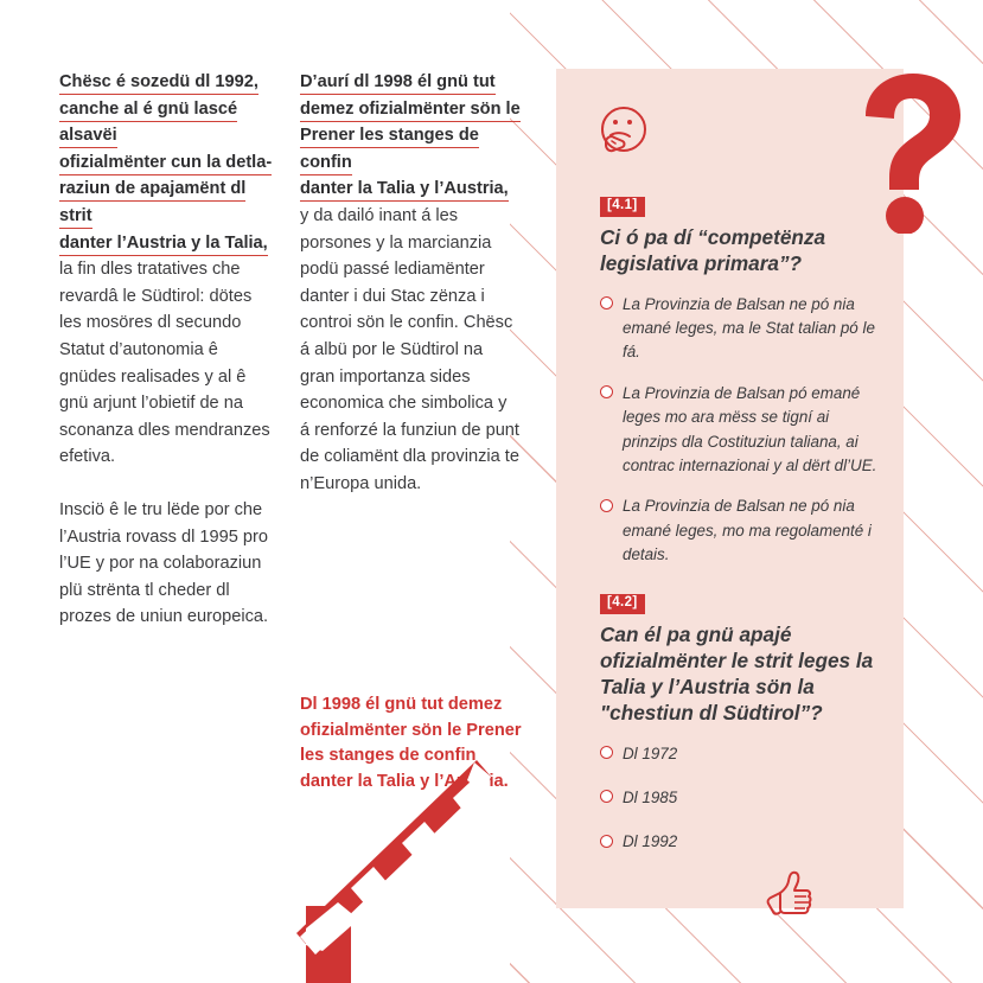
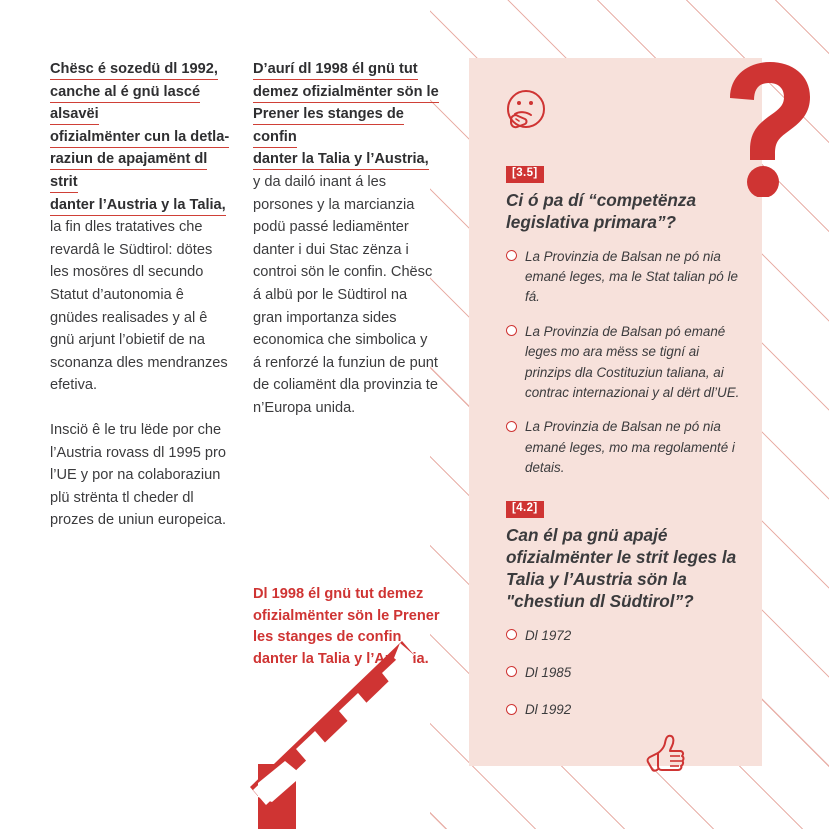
  Chësc é sozedü dl 1992,
  canche al é gnü lascé alsavëi
  ofizialmënter cun la detla-
  raziun de apajamënt dl strit
  danter l’Austria y la Talia,
  la fin dles tratatives che revardâ le Südtirol: dötes les mosöres dl secundo Statut d’autonomia ê gnüdes realisades y al ê gnü arjunt l’obietif de na sconanza dles mendranzes efetiva.
  Insciö ê le tru lëde por che l’Austria rovass dl 1995 pro l’UE y por na colaboraziun plü strënta tl cheder dl prozes de uniun europeica.
  D’aurí dl 1998 él gnü tut
  demez ofizialmënter sön le
  Prener les stanges de confin
  danter la Talia y l’Austria,
  y da dailó inant á les porsones y la marcianzia podü passé lediamënter danter i dui Stac zënza i controi sön le confin. Chësc á albü por le Südtirol na gran importanza sides economica che simbolica y á renforzé la funziun de punt de coliamënt dla provinzia te n’Europa unida.
  Dl 1998 él gnü tut demez ofizialmënter sön le Prener les stanges de confin danter la Talia y l’Aia.
- [4.1]
+ [3.5]
  Ci ó pa dí “competënza legislativa primara”?
  La Provinzia de Balsan ne pó nia emané leges, ma le Stat talian pó le fá.
  La Provinzia de Balsan pó emané leges mo ara mëss se tigní ai prinzips dla Costituziun taliana, ai contrac internazionai y al dërt dl’UE.
  La Provinzia de Balsan ne pó nia emané leges, mo ma regolamenté i detais.
  [4.2]
  Can él pa gnü apajé ofizialmënter le strit leges la Talia y l’Austria sön la "chestiun dl Südtirol”?
  Dl 1972
  Dl 1985
  Dl 1992
